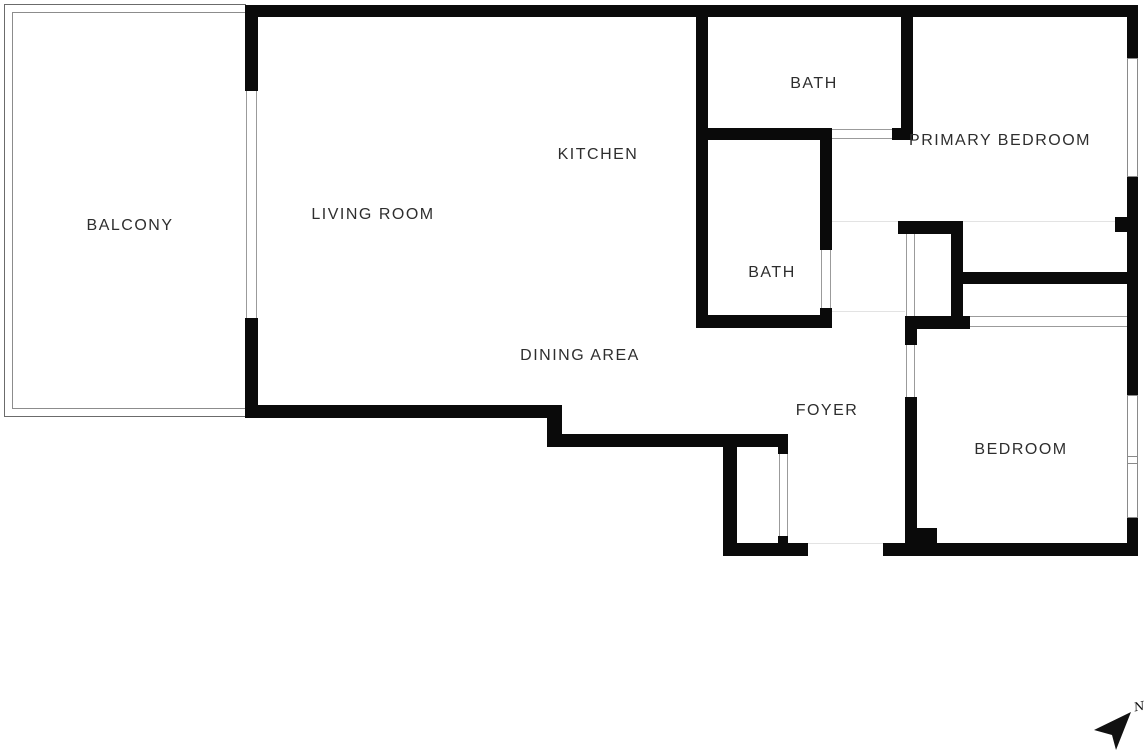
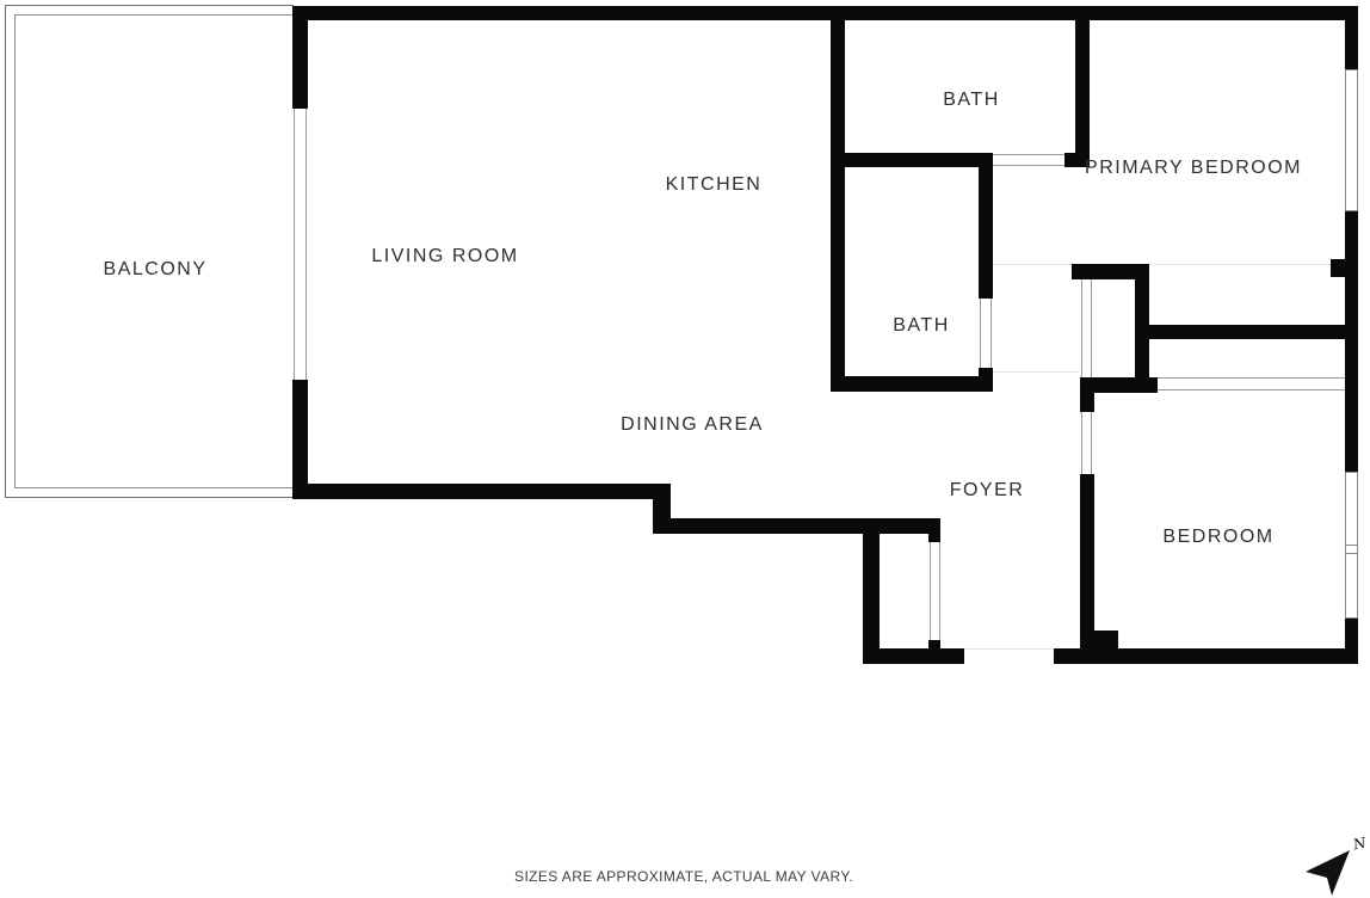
  BALCONY
  LIVING ROOM
  KITCHEN
  DINING AREA
  BATH
  BATH
  PRIMARY BEDROOM
  FOYER
  BEDROOM
+ SIZES ARE APPROXIMATE, ACTUAL MAY VARY.
